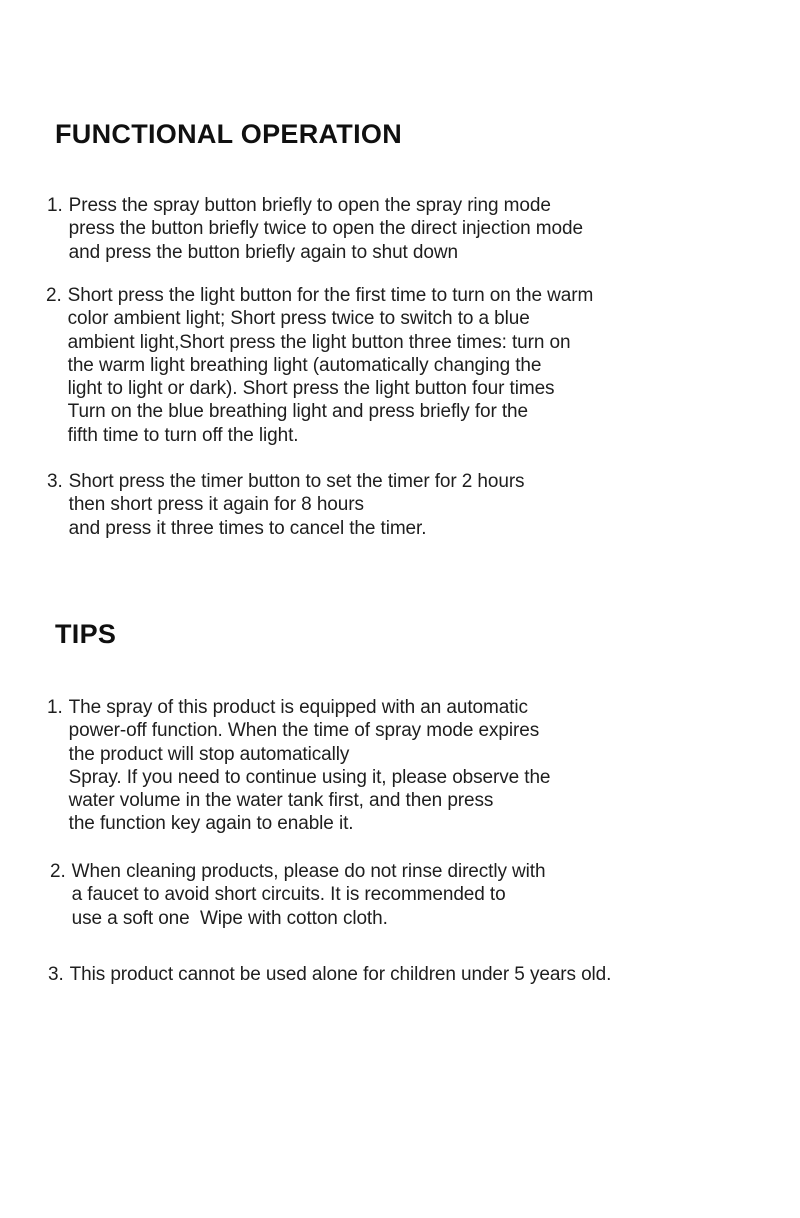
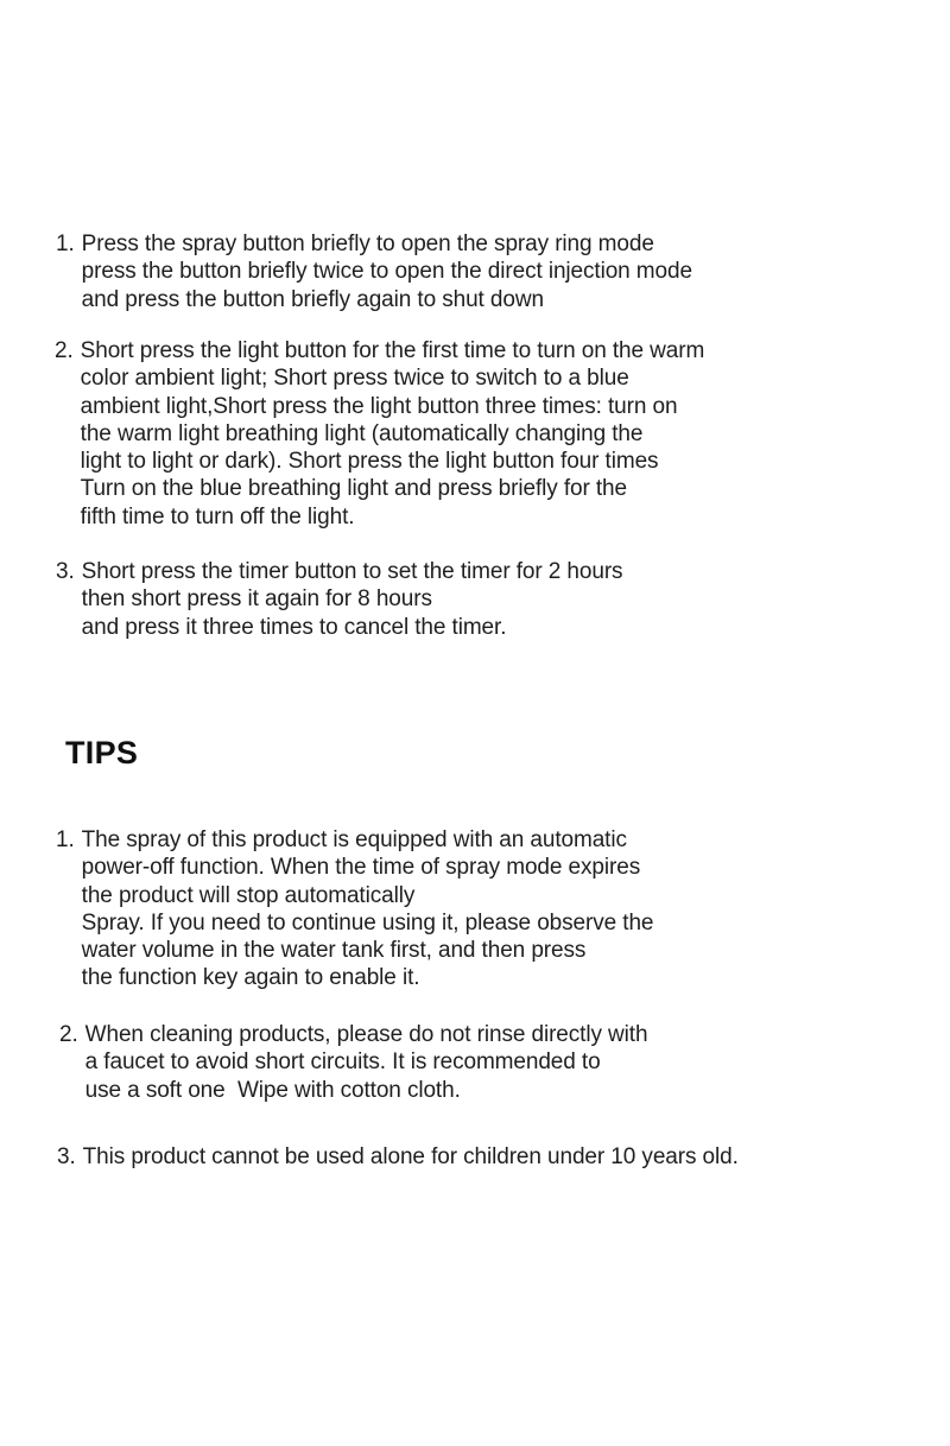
- FUNCTIONAL OPERATION
  1.
  Press the spray button briefly to open the spray ring mode
  press the button briefly twice to open the direct injection mode
  and press the button briefly again to shut down
  2.
  Short press the light button for the first time to turn on the warm
  color ambient light; Short press twice to switch to a blue
  ambient light,Short press the light button three times: turn on
  the warm light breathing light (automatically changing the
  light to light or dark). Short press the light button four times
  Turn on the blue breathing light and press briefly for the
  fifth time to turn off the light.
  3.
  Short press the timer button to set the timer for 2 hours
  then short press it again for 8 hours
  and press it three times to cancel the timer.
  TIPS
  1.
  The spray of this product is equipped with an automatic
  power-off function. When the time of spray mode expires
  the product will stop automatically
  Spray. If you need to continue using it, please observe the
  water volume in the water tank first, and then press
  the function key again to enable it.
  2.
  When cleaning products, please do not rinse directly with
  a faucet to avoid short circuits. It is recommended to
  use a soft one Wipe with cotton cloth.
  3.
- This product cannot be used alone for children under 5 years old.
+ This product cannot be used alone for children under 10 years old.
